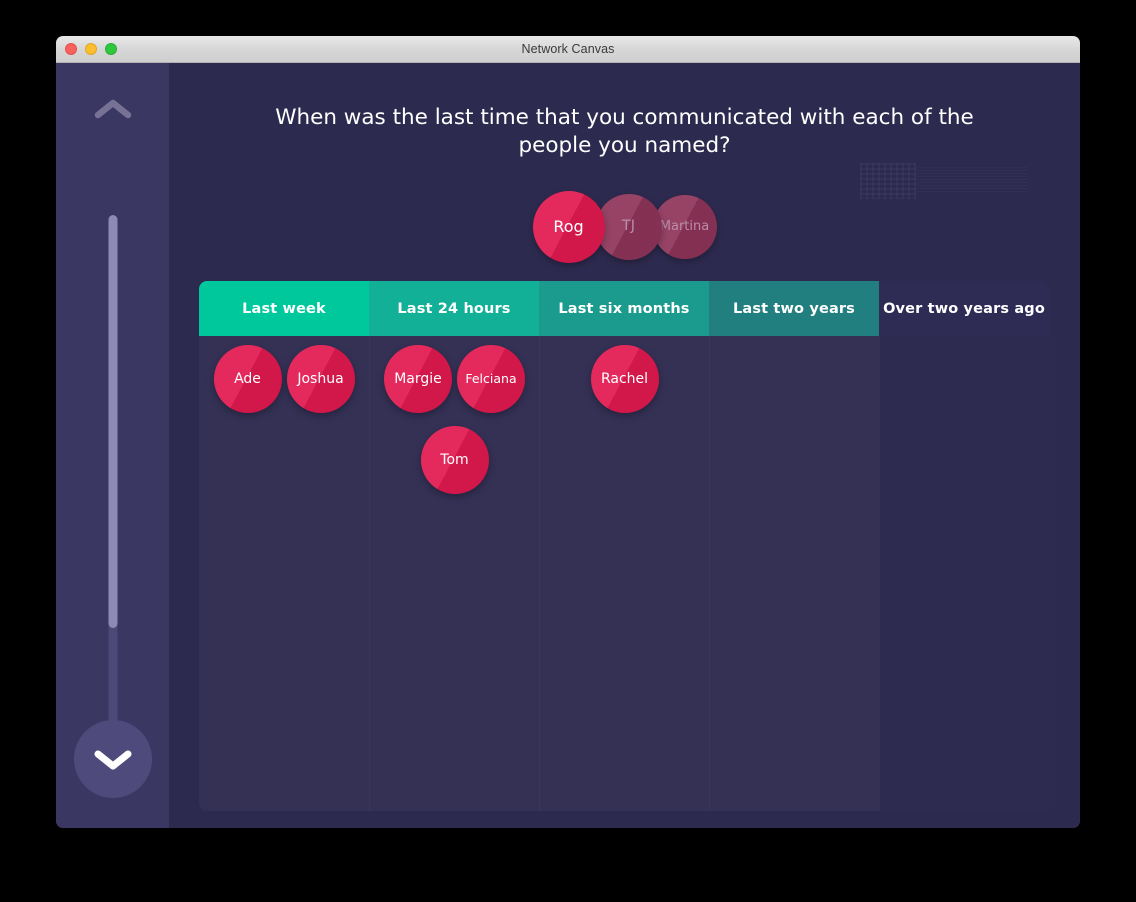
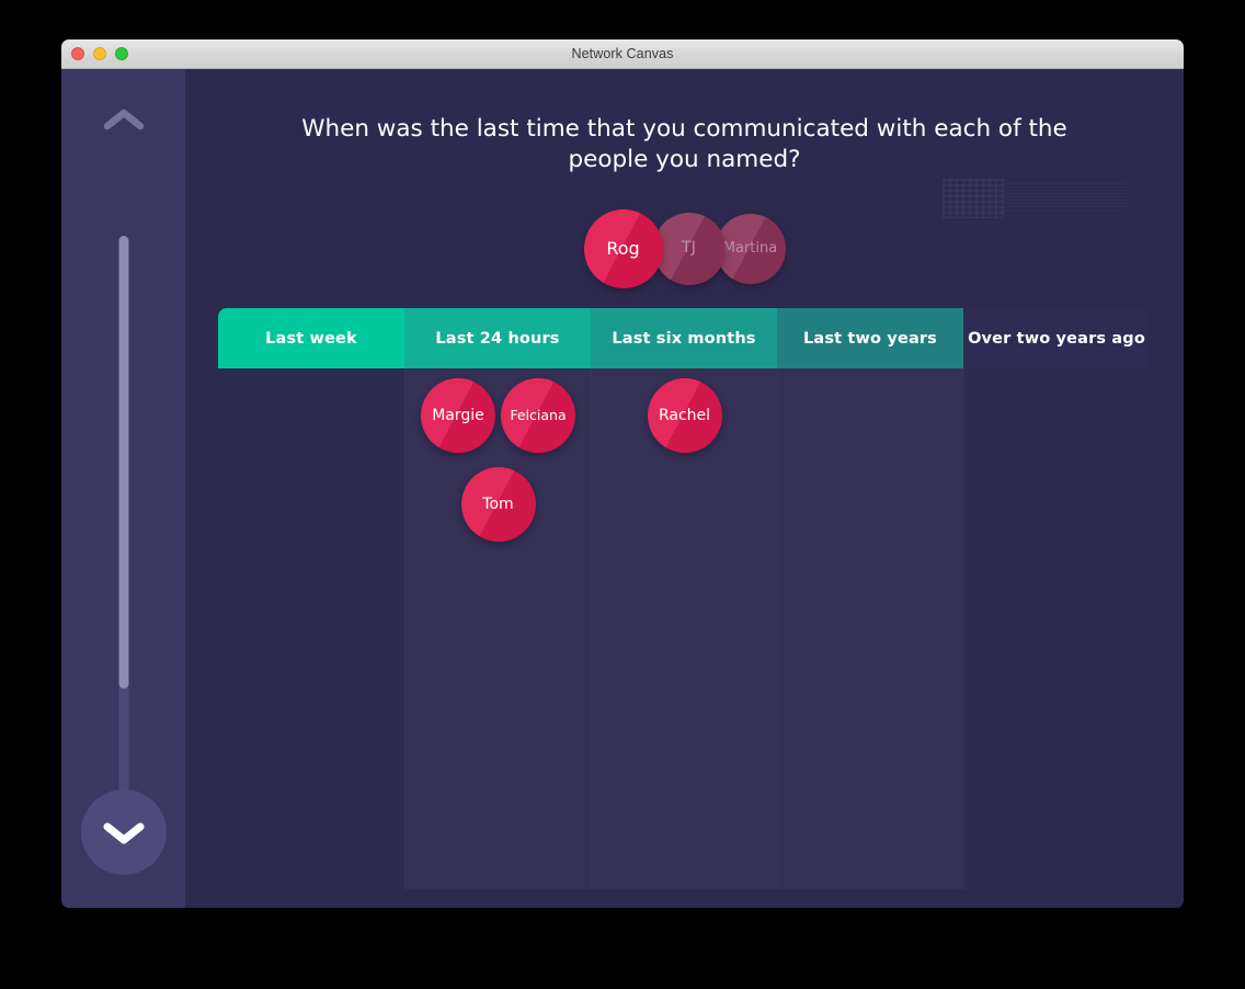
  Network Canvas
  When was the last time that you communicated with each of the people you named?
  Rog
  TJ
  Martina
  Last week
- Ade
- Joshua
  Last 24 hours
  Margie
  Felciana
  Tom
  Last six months
  Rachel
  Last two years
  Over two years ago
